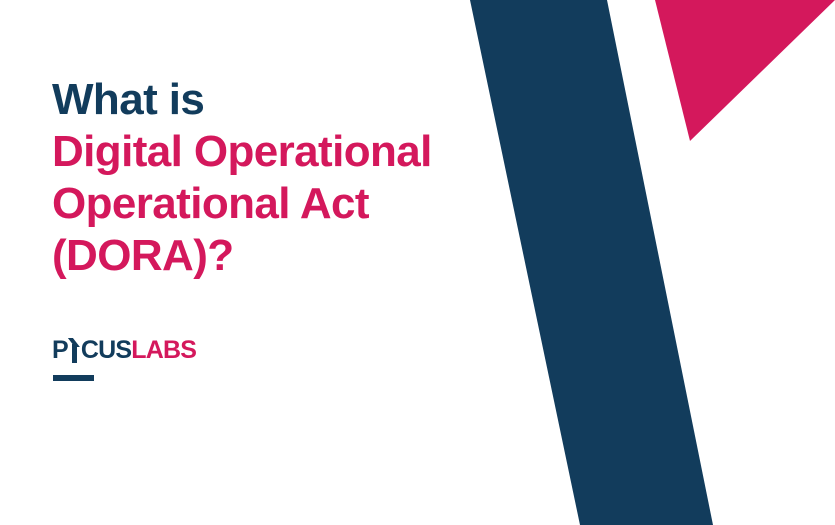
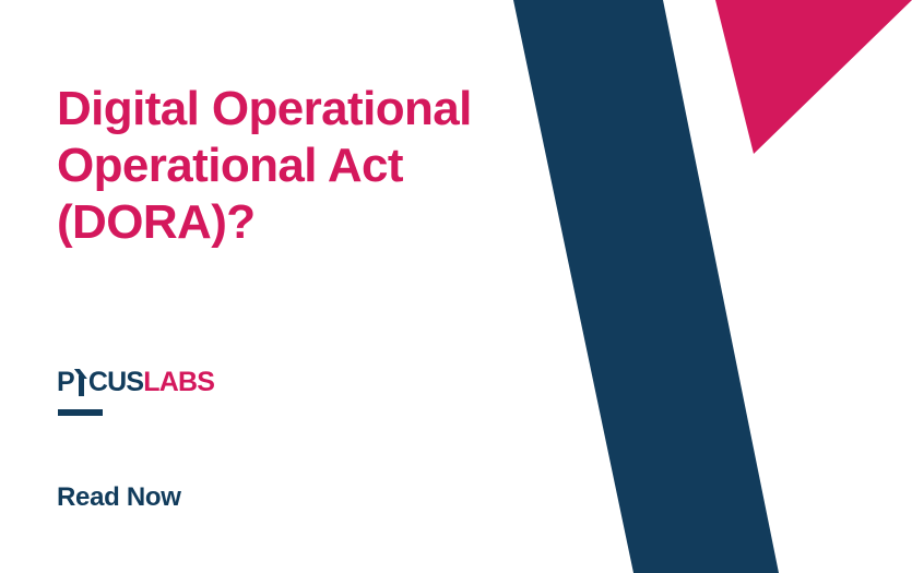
- What is
  Digital Operational Operational Act (DORA)?
  P
  CUS
  LABS
+ Read Now
